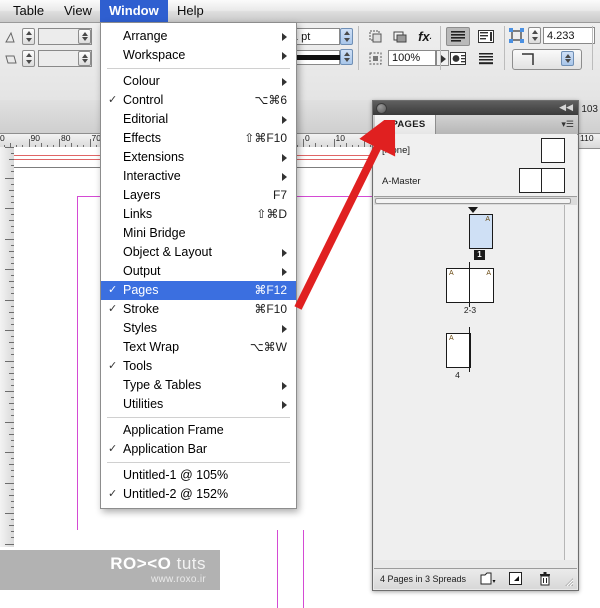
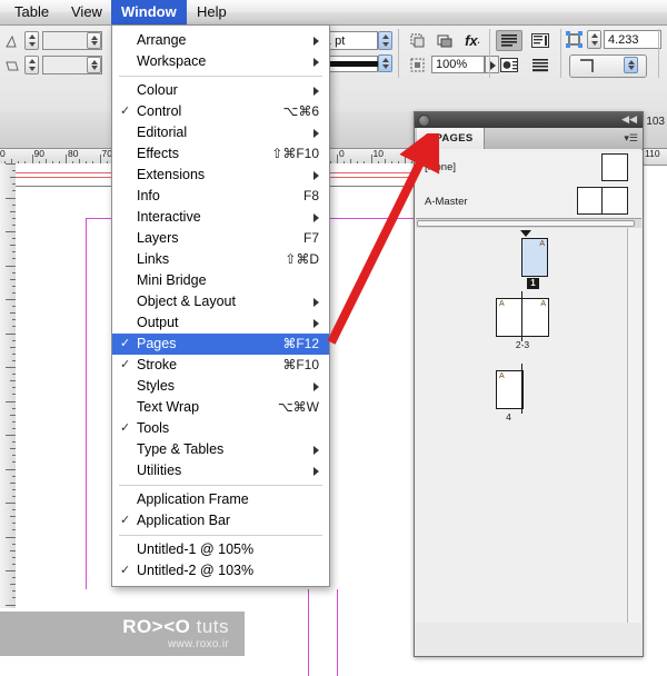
  fx
  .
  100%
  4.233
  103
  0
  90
  80
  70
  0
  10
  110
  ◀◀
  ◇
  PAGES
  ▾☰
  [None]
  A-Master
  1
  2-3
  4
- 4 Pages in 3 Spreads
  RO><O tuts
  www.roxo.ir
  Table
  View
  Window
  Help
  Arrange
  Workspace
  Colour
  ✓
  Control
  ⌥⌘6
  Editorial
  Effects
  ⇧⌘F10
  Extensions
+ Info
+ F8
  Interactive
  Layers
  F7
  Links
  ⇧⌘D
  Mini Bridge
  Object & Layout
  Output
  ✓
  Pages
  ⌘F12
  ✓
  Stroke
  ⌘F10
  Styles
  Text Wrap
  ⌥⌘W
  ✓
  Tools
  Type & Tables
  Utilities
  Application Frame
  ✓
  Application Bar
  Untitled-1 @ 105%
  ✓
- Untitled-2 @ 152%
+ Untitled-2 @ 103%
